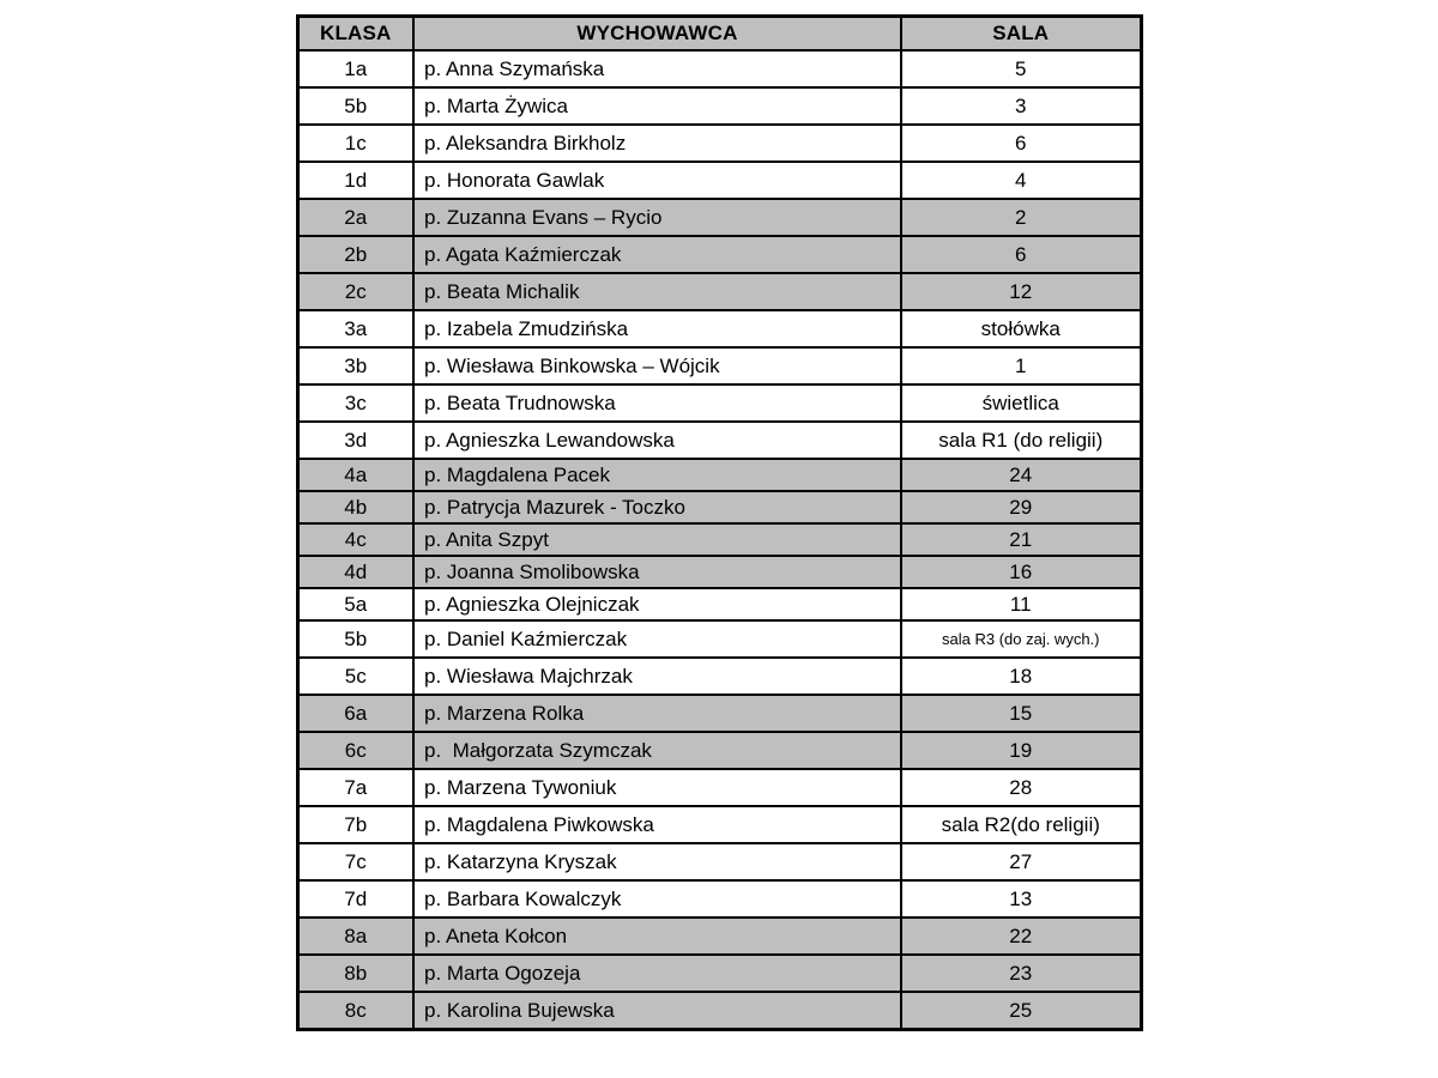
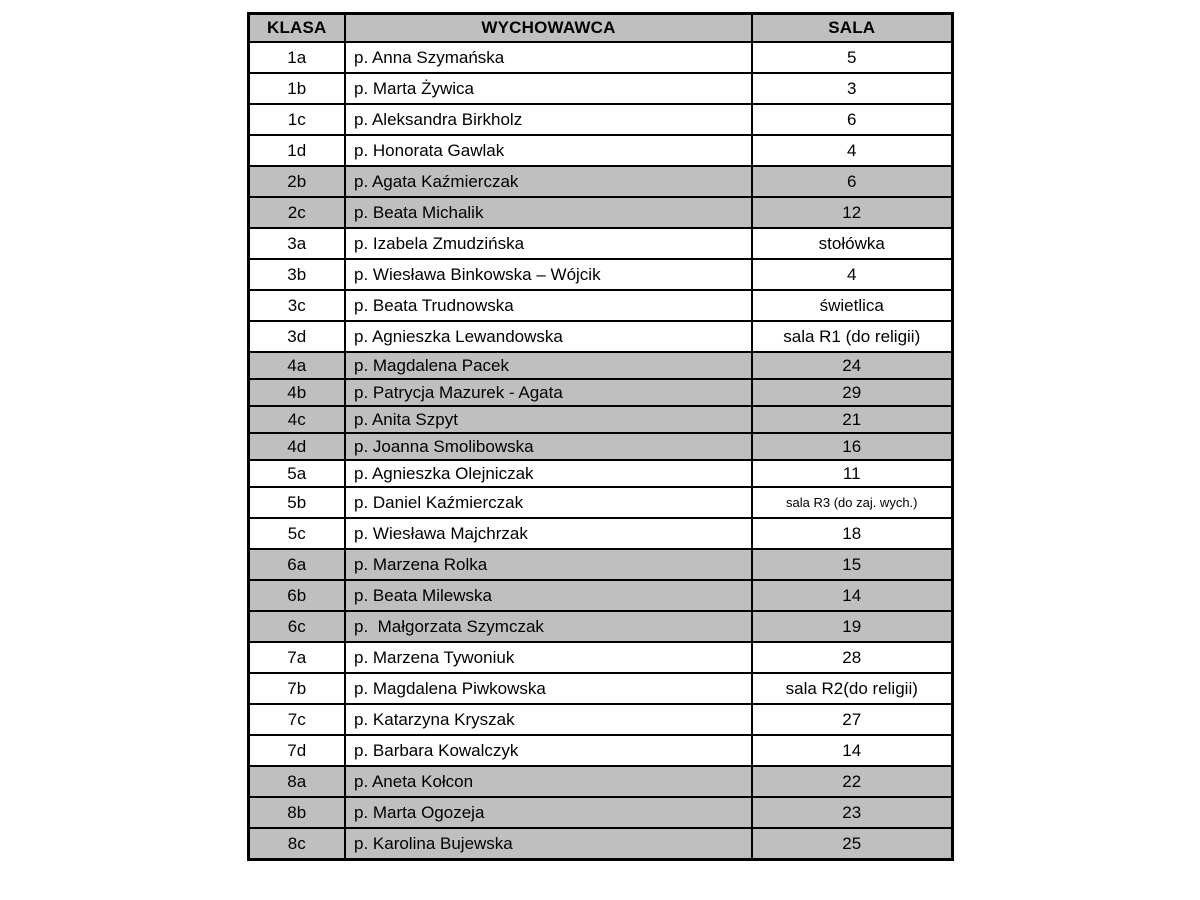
  KLASA	WYCHOWAWCA	SALA
  1a	p. Anna Szymańska	5
- 5b	p. Marta Żywica	3
+ 1b	p. Marta Żywica	3
  1c	p. Aleksandra Birkholz	6
  1d	p. Honorata Gawlak	4
- 2a	p. Zuzanna Evans – Rycio	2
  2b	p. Agata Kaźmierczak	6
  2c	p. Beata Michalik	12
  3a	p. Izabela Zmudzińska	stołówka
- 3b	p. Wiesława Binkowska – Wójcik	1
+ 3b	p. Wiesława Binkowska – Wójcik	4
  3c	p. Beata Trudnowska	świetlica
  3d	p. Agnieszka Lewandowska	sala R1 (do religii)
  4a	p. Magdalena Pacek	24
- 4b	p. Patrycja Mazurek - Toczko	29
+ 4b	p. Patrycja Mazurek - Agata	29
  4c	p. Anita Szpyt	21
  4d	p. Joanna Smolibowska	16
  5a	p. Agnieszka Olejniczak	11
  5b	p. Daniel Kaźmierczak	sala R3 (do zaj. wych.)
  5c	p. Wiesława Majchrzak	18
  6a	p. Marzena Rolka	15
+ 6b	p. Beata Milewska	14
  6c	p. Małgorzata Szymczak	19
  7a	p. Marzena Tywoniuk	28
  7b	p. Magdalena Piwkowska	sala R2(do religii)
  7c	p. Katarzyna Kryszak	27
- 7d	p. Barbara Kowalczyk	13
+ 7d	p. Barbara Kowalczyk	14
  8a	p. Aneta Kołcon	22
  8b	p. Marta Ogozeja	23
  8c	p. Karolina Bujewska	25
